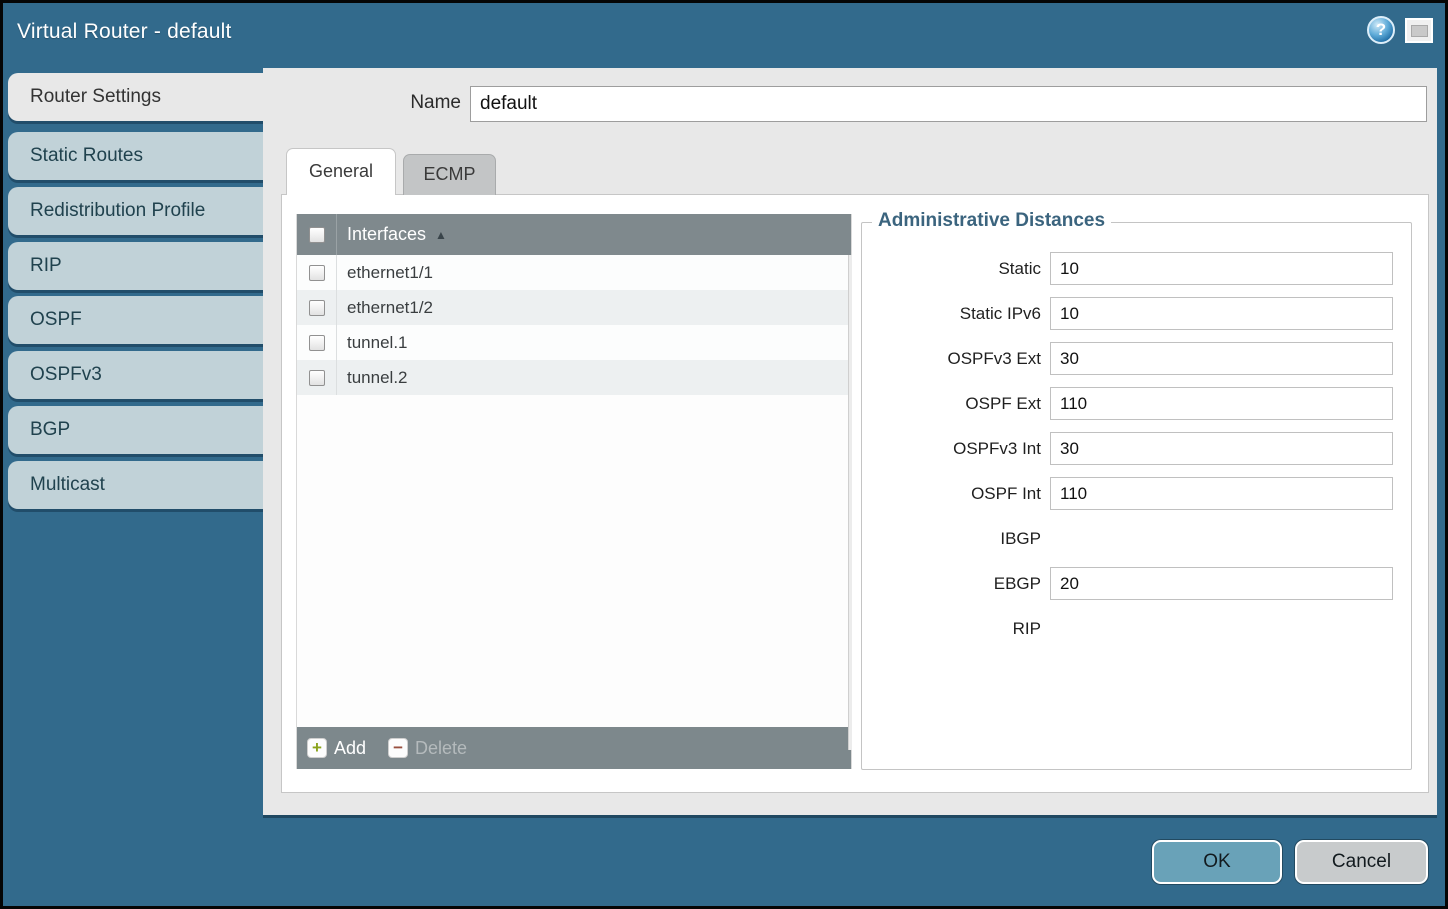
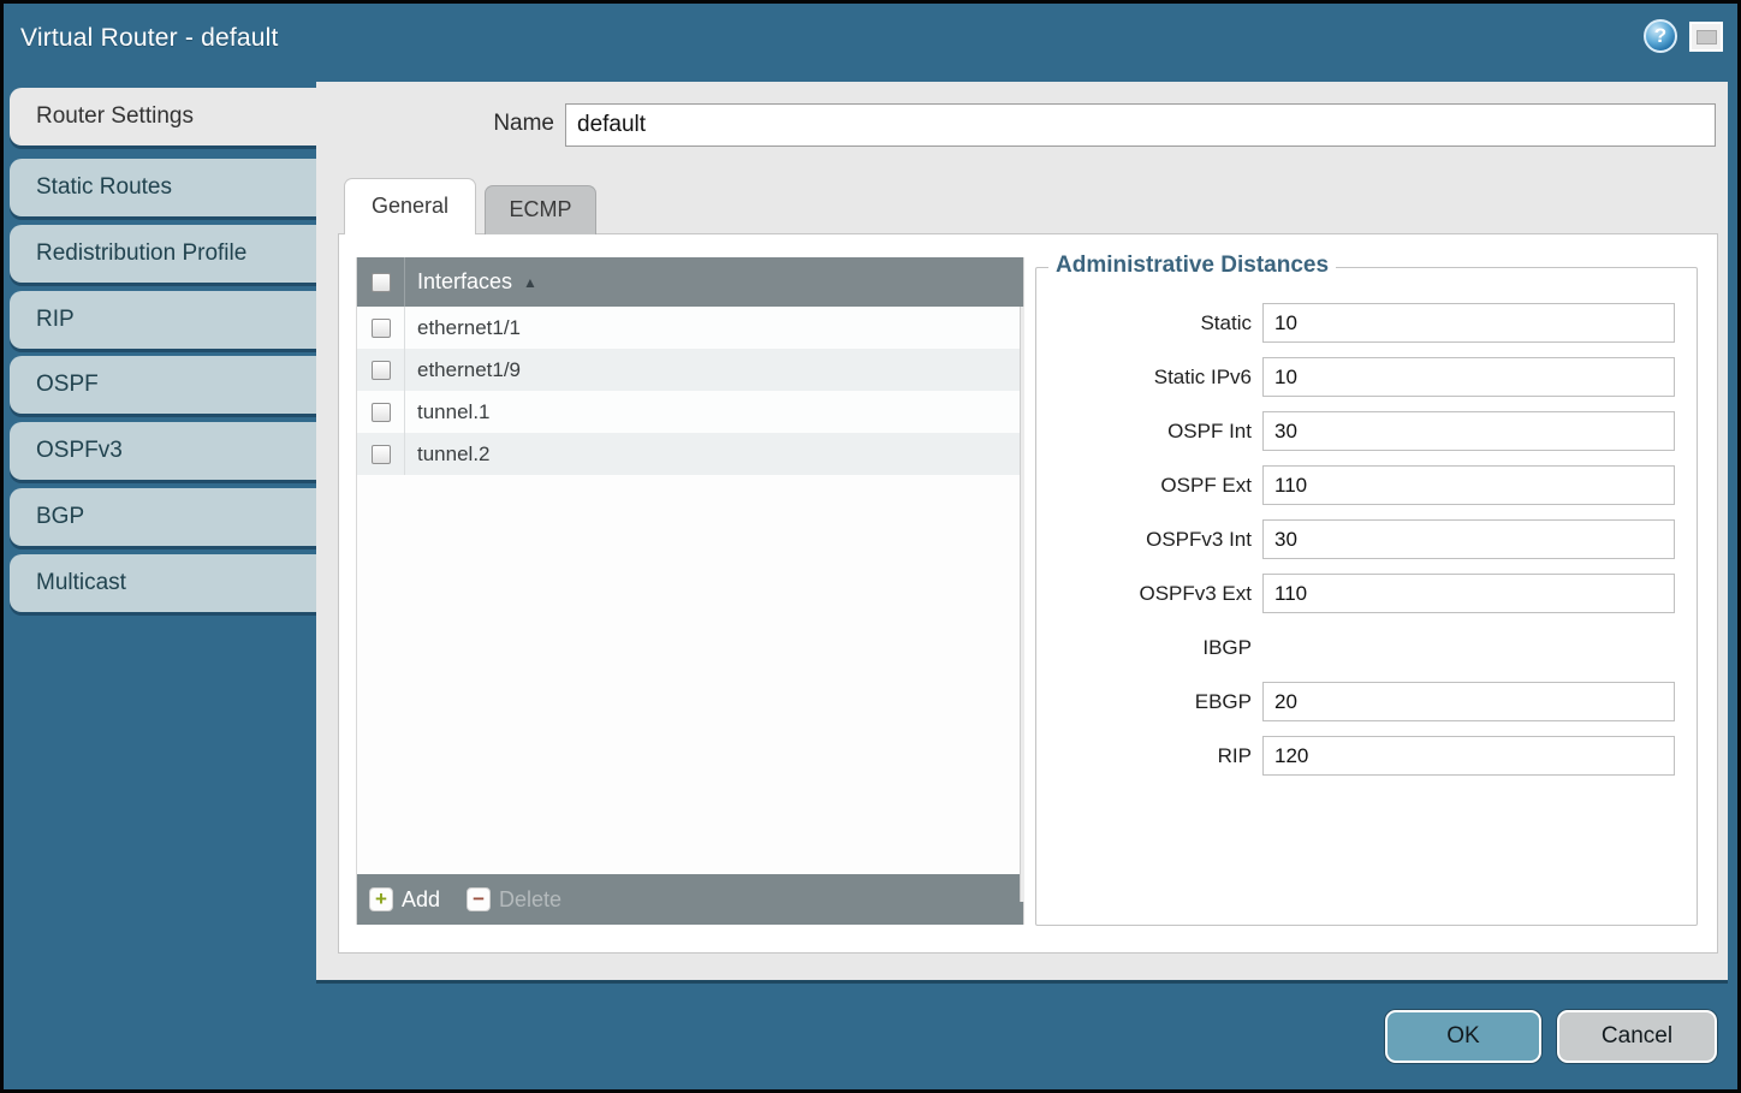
  Virtual Router - default
  ?
  Router Settings
  Static Routes
  Redistribution Profile
  RIP
  OSPF
  OSPFv3
  BGP
  Multicast
  Name
  default
  General
  ECMP
  Interfaces
  ▲
  ethernet1/1
- ethernet1/2
+ ethernet1/9
  tunnel.1
  tunnel.2
  +
  Add
  −
  Delete
  Administrative Distances
  Static
  10
  Static IPv6
  10
- OSPFv3 Ext
+ OSPF Int
  30
  OSPF Ext
  110
  OSPFv3 Int
  30
- OSPF Int
+ OSPFv3 Ext
  110
  IBGP
  EBGP
  20
  RIP
+ 120
  OK
  Cancel
